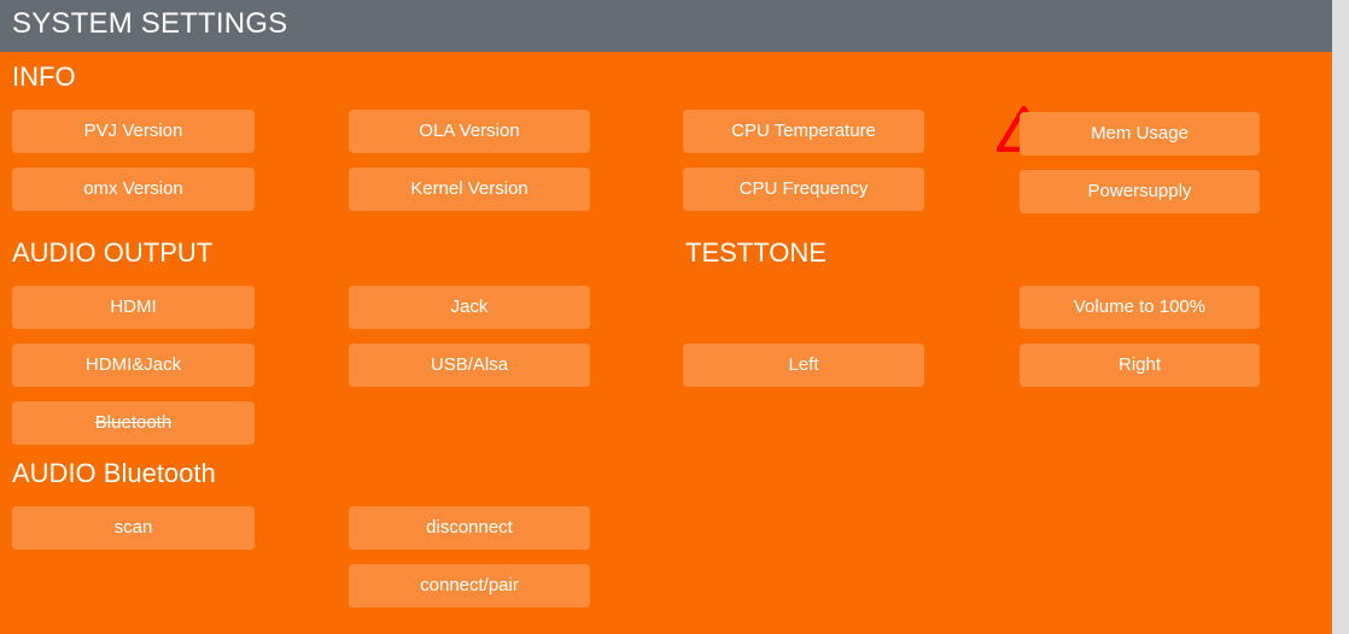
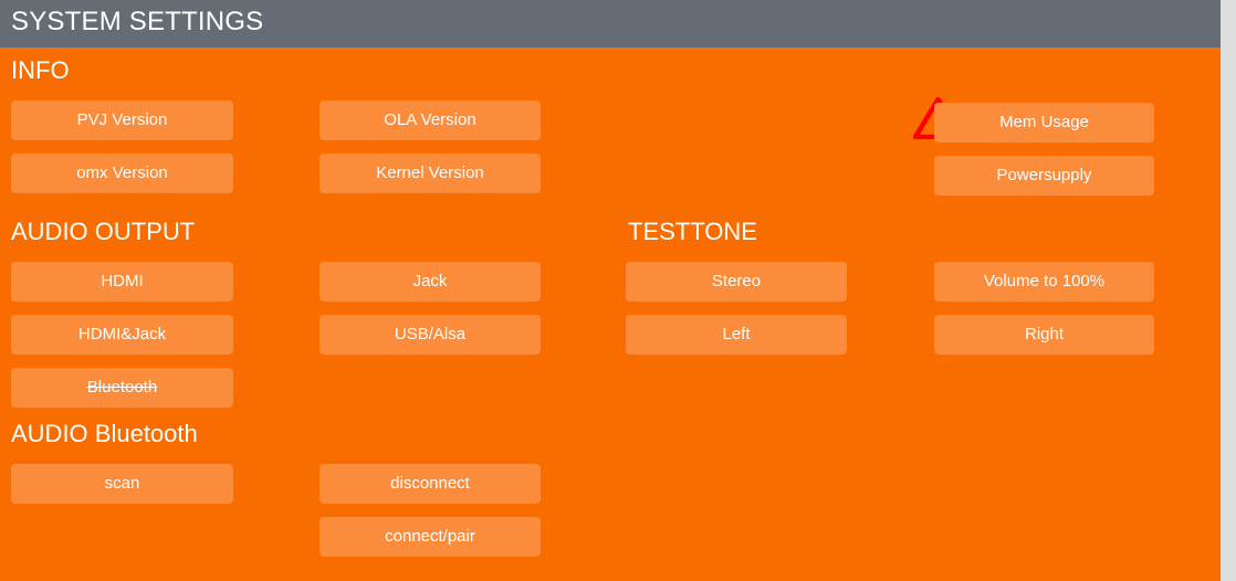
  SYSTEM SETTINGS
  INFO
  PVJ Version
  omx Version
  OLA Version
  Kernel Version
- CPU Temperature
- CPU Frequency
  Mem Usage
  Powersupply
  AUDIO OUTPUT
  HDMI
  HDMI&Jack
  Bluetooth
  Jack
  USB/Alsa
  TESTTONE
+ Stereo
  Left
  Volume to 100%
  Right
  AUDIO Bluetooth
  scan
  disconnect
  connect/pair
